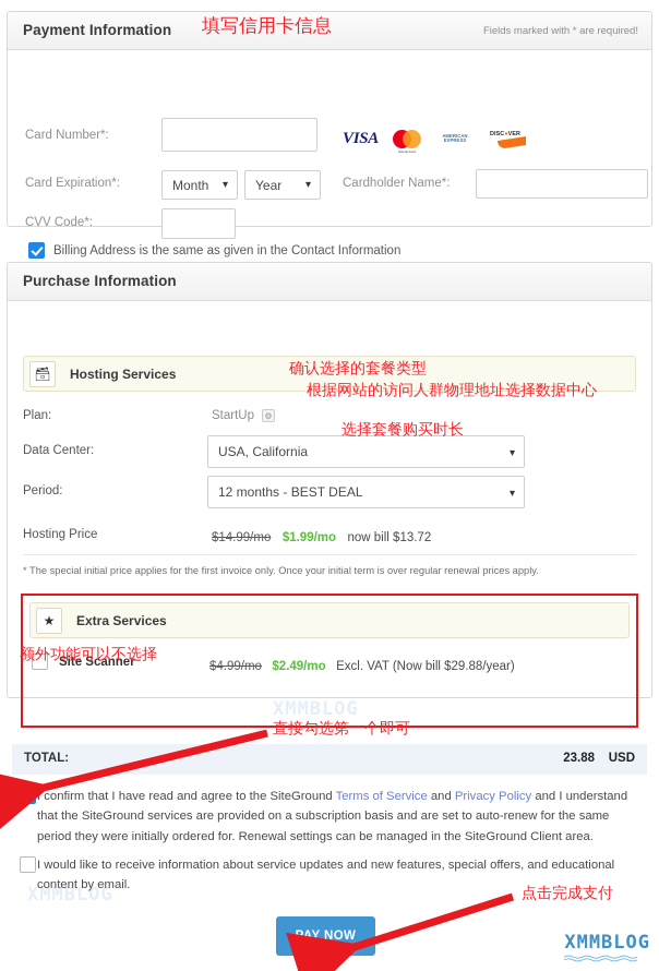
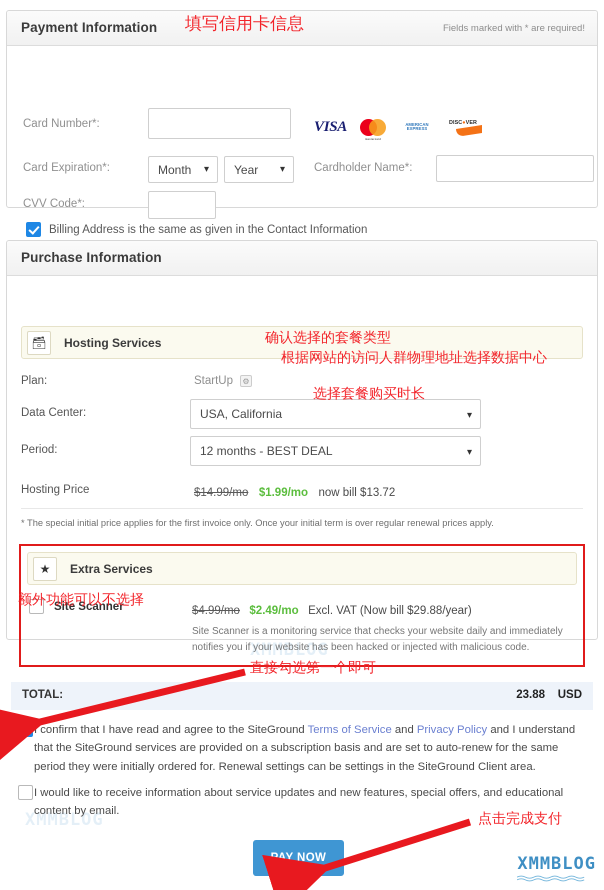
  XMMBLOG
  XMMBLOG
  Payment Information
  Fields marked with * are required!
  Card Number*:
  VISA
  Card Expiration*:
  Month
  ▾
  Year
  ▾
  Cardholder Name*:
  CVV Code*:
  Billing Address is the same as given in the Contact Information
  Purchase Information
  🗃
  Hosting Services
  Plan:
  StartUp
  ⚙
  Data Center:
  USA, California
  ▾
  Period:
  12 months - BEST DEAL
  ▾
  Hosting Price
  $14.99/mo $1.99/mo now bill $13.72
  * The special initial price applies for the first invoice only. Once your initial term is over regular renewal prices apply.
  ★
  Extra Services
  Site Scanner
  $4.99/mo $2.49/mo Excl. VAT (Now bill $29.88/year)
+ Site Scanner is a monitoring service that checks your website daily and immediately notifies you if your website has been hacked or injected with malicious code.
  TOTAL:
  23.88
  USD
- I confirm that I have read and agree to the SiteGround Terms of Service and Privacy Policy and I understand that the SiteGround services are provided on a subscription basis and are set to auto-renew for the same period they were initially ordered for. Renewal settings can be managed in the SiteGround Client area.
+ I confirm that I have read and agree to the SiteGround Terms of Service and Privacy Policy and I understand that the SiteGround services are provided on a subscription basis and are set to auto-renew for the same period they were initially ordered for. Renewal settings can be settings in the SiteGround Client area.
  I would like to receive information about service updates and new features, special offers, and educational content by email.
  PAY NOW
  填写信用卡信息
  确认选择的套餐类型
  根据网站的访问人群物理地址选择数据中心
  选择套餐购买时长
  额外功能可以不选择
  直接勾选第一个即可
  点击完成支付
  XMMBLOG
